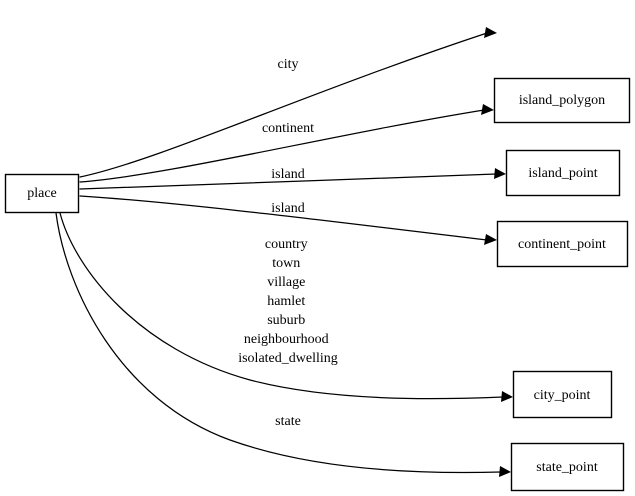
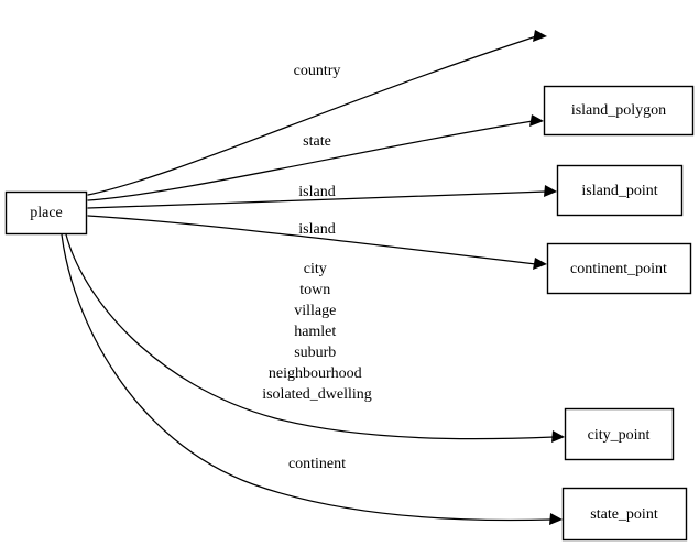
- city
+ country
- continent
+ state
  island
  island
- country town village hamlet suburb neighbourhood isolated_dwelling
+ city town village hamlet suburb neighbourhood isolated_dwelling
- state
+ continent
  place
  island_polygon
  island_point
  continent_point
  city_point
  state_point
